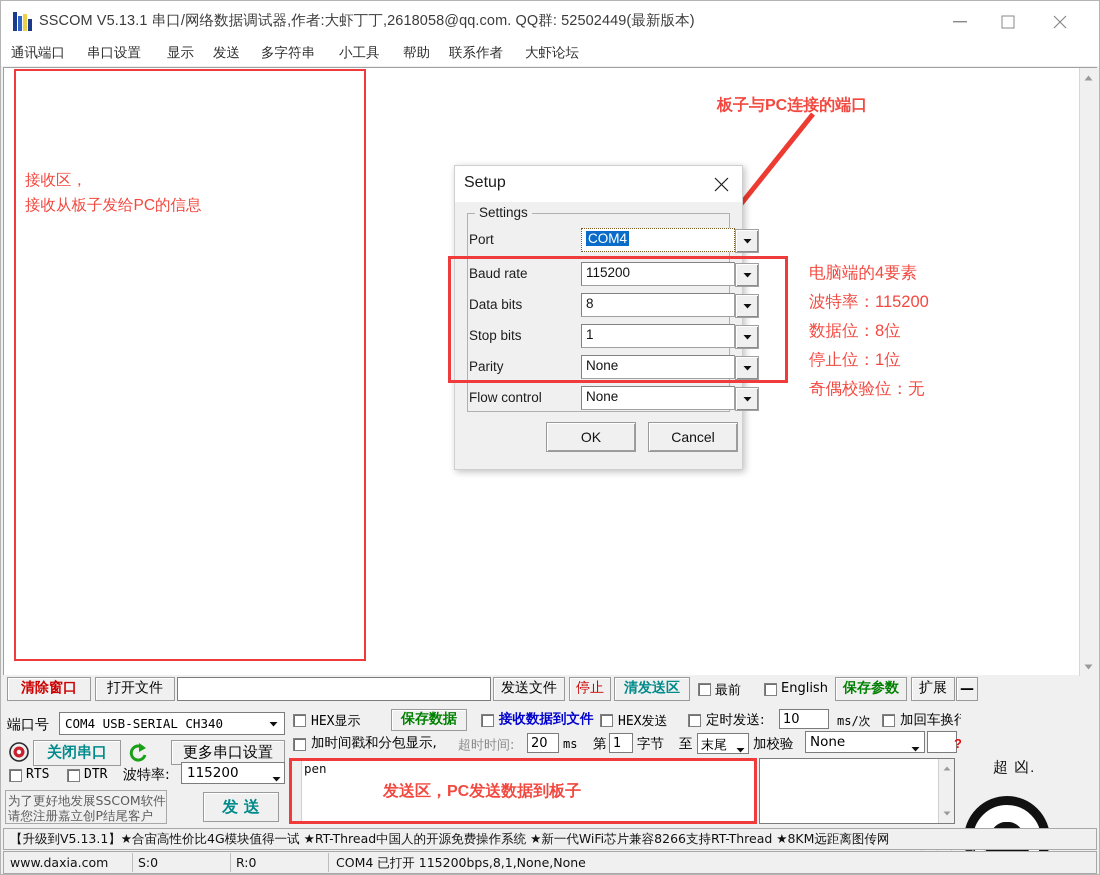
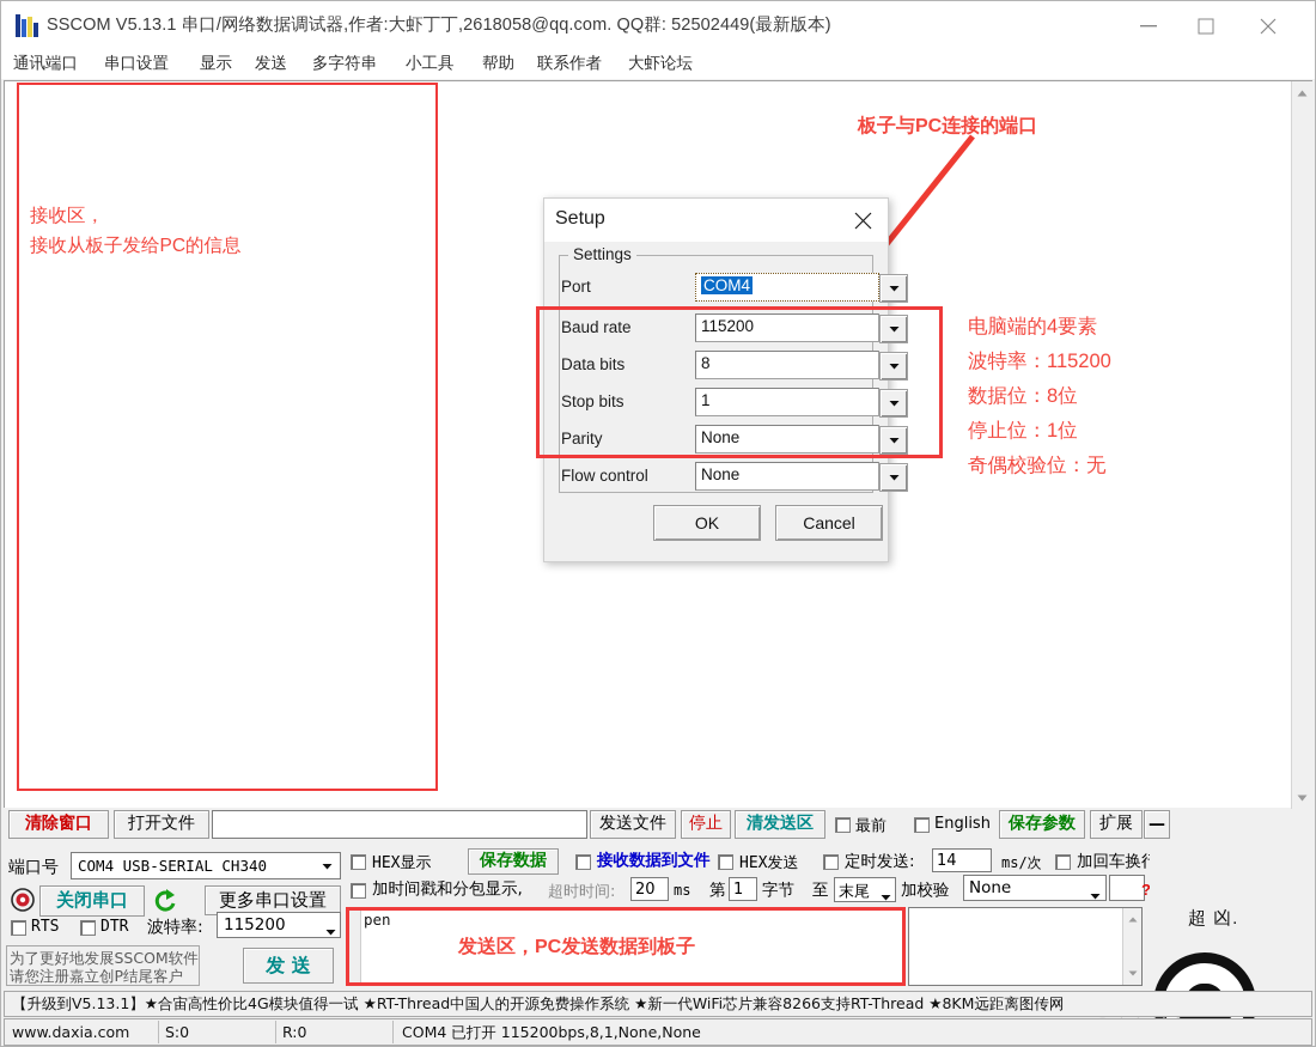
  SSCOM V5.13.1 串口/网络数据调试器,作者:大虾丁丁,2618058@qq.com. QQ群: 52502449(最新版本)
  通讯端口
  串口设置
  显示
  发送
  多字符串
  小工具
  帮助
  联系作者
  大虾论坛
  接收区，
  接收从板子发给PC的信息
  板子与PC连接的端口
  Setup
  Settings
  Port
  COM4
  Baud rate
  115200
  Data bits
  8
  Stop bits
  1
  Parity
  None
  Flow control
  None
  OK
  Cancel
  电脑端的4要素
  波特率：115200
  数据位：8位
  停止位：1位
  奇偶校验位：无
  清除窗口
  打开文件
  发送文件
  停止
  清发送区
  最前
  English
  保存参数
  扩展
  —
  端口号
  COM4 USB-SERIAL CH340
  关闭串口
  更多串口设置
  RTS
  DTR
  波特率:
  115200
  为了更好地发展SSCOM软件
  请您注册嘉立创P结尾客户
  发 送
  HEX显示
  保存数据
  接收数据到文件
  加时间戳和分包显示,
  超时时间:
  20
  ms
  HEX发送
  定时发送:
- 10
+ 14
  ms/次
  加回车换
  第
  1
  字节
  至
  末尾
  加校验
  None
  ?
  pen
  发送区，PC发送数据到板子
  超 凶.
  【升级到V5.13.1】★合宙高性价比4G模块值得一试 ★RT-Thread中国人的开源免费操作系统 ★新一代WiFi芯片兼容8266支持RT-Thread ★8KM远距离图传网
  www.daxia.com
  S:0
  R:0
  COM4 已打开 115200bps,8,1,None,None
